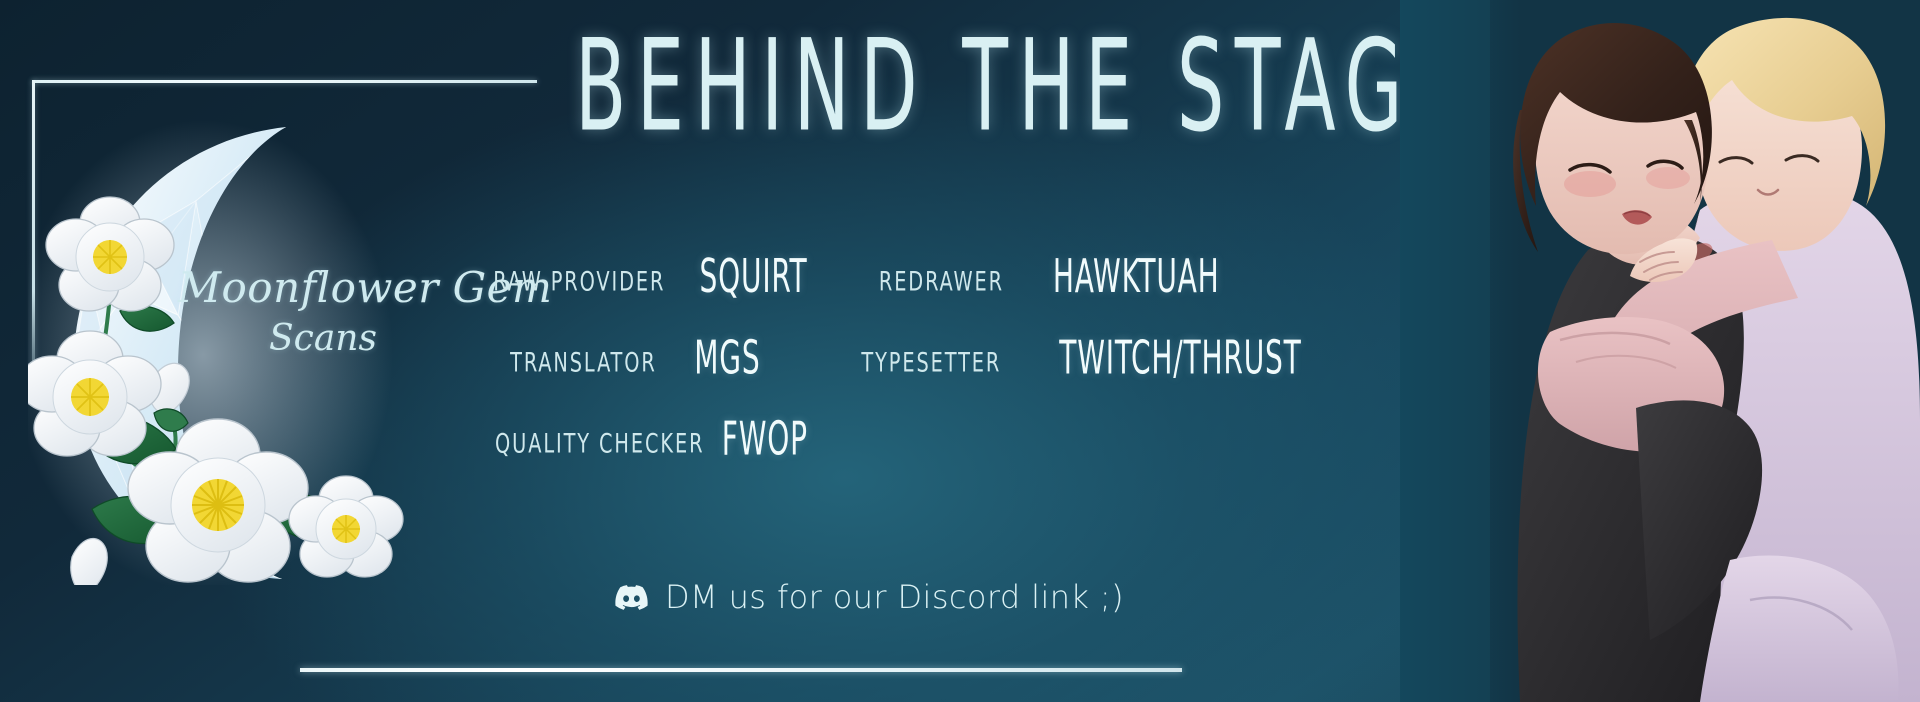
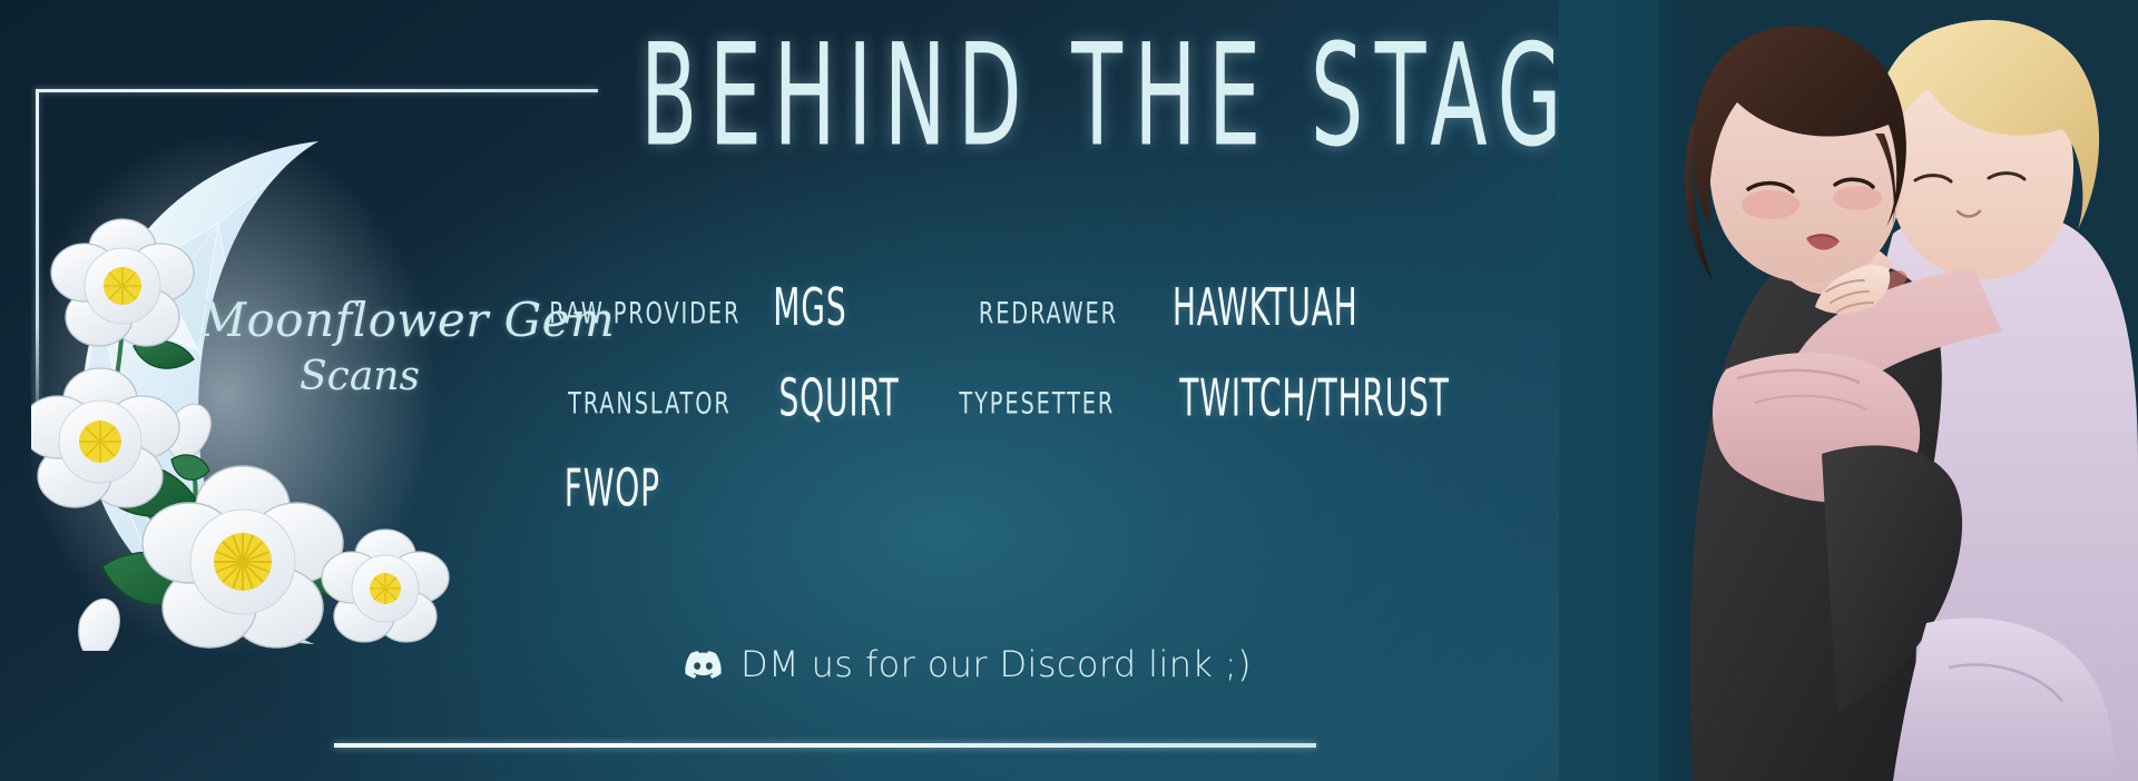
  BEHIND THE STAG
  Moonflower G
  Scans
  RAW PROVIDER
- SQUIRT
+ MGS
  REDRAWER
  HAWKTUAH
  TRANSLATOR
- MGS
+ SQUIRT
  TYPESETTER
  TWITCH/THRUST
- QUALITY CHECKER
  FWOP
  DM us for our Discord link ;)
